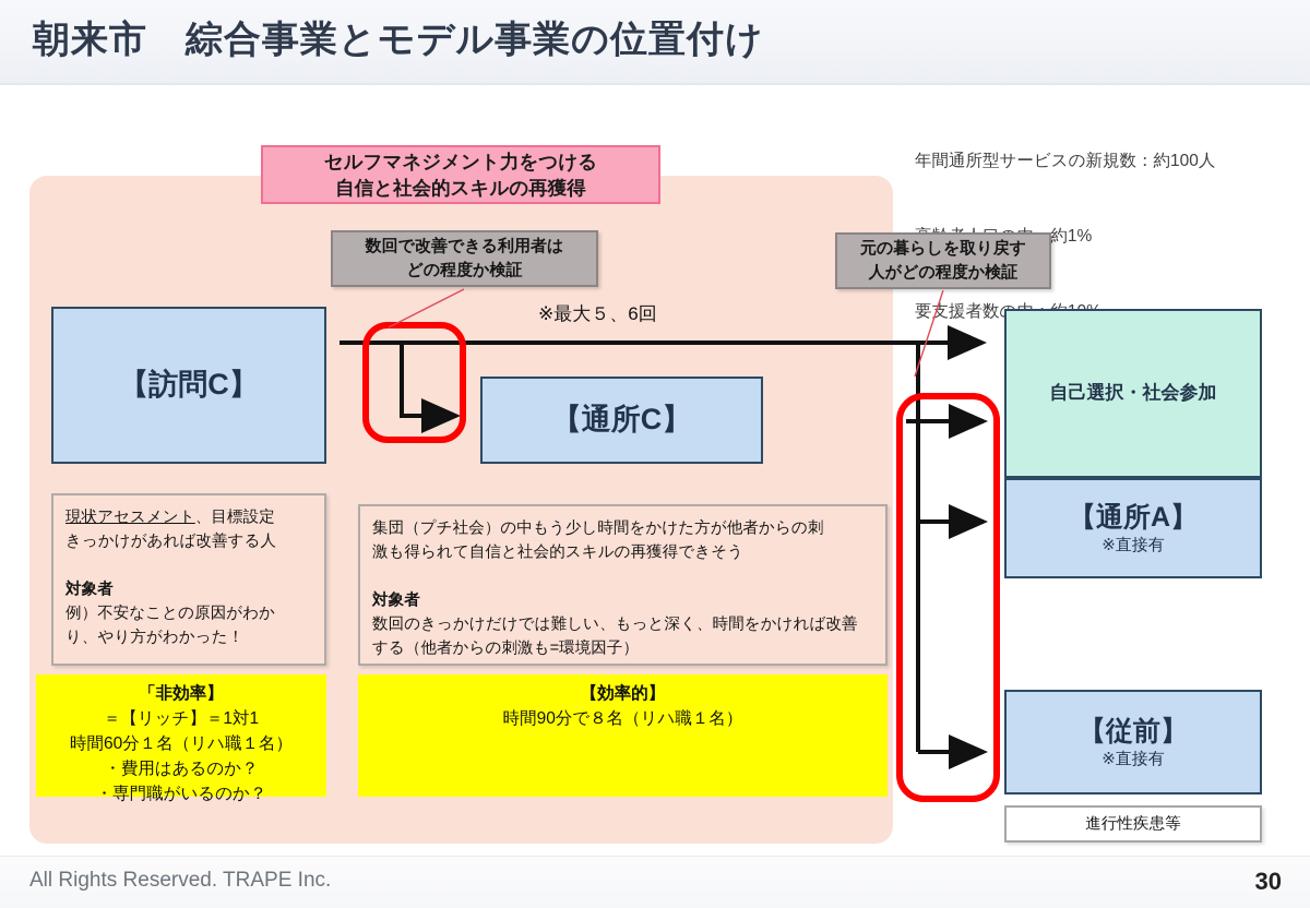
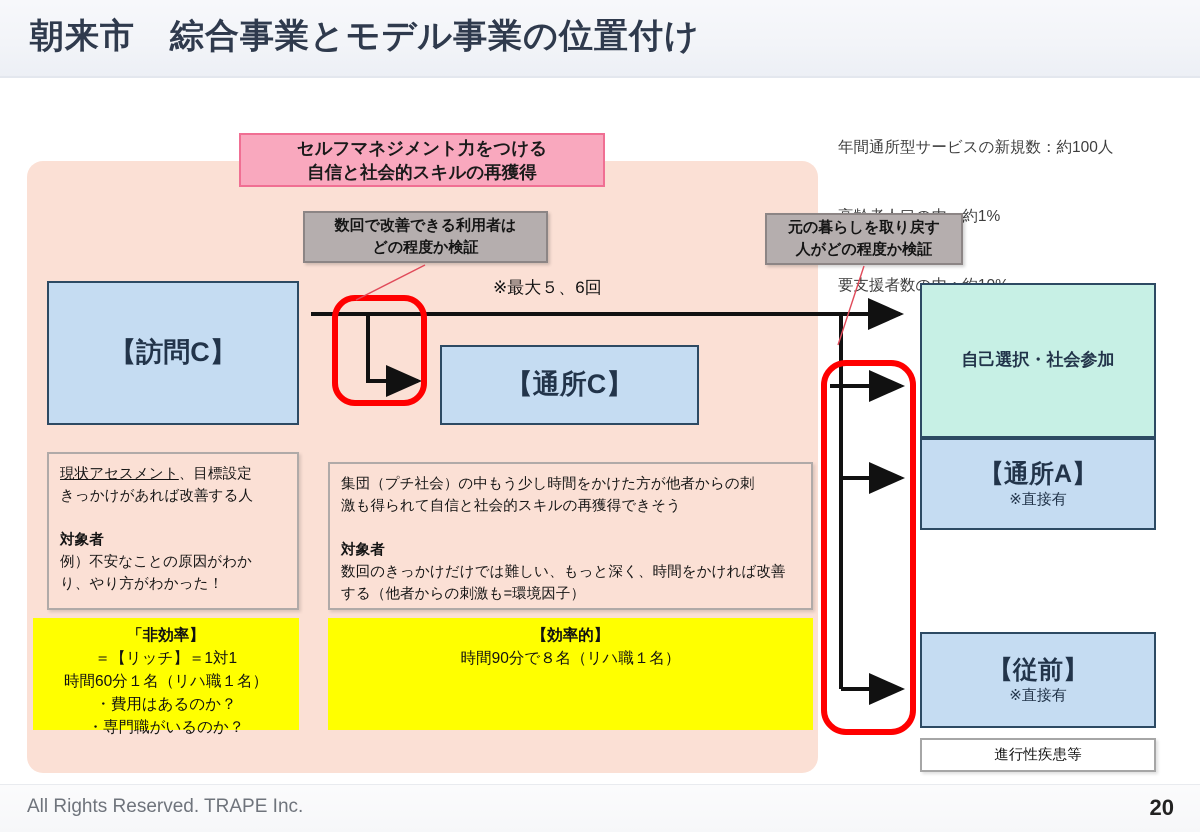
  朝来市 綜合事業とモデル事業の位置付け
  年間通所型サービスの新規数：約100人
  セルフマネジメント力をつける
  自信と社会的スキルの再獲得
  数回で改善できる利用者は
  どの程度か検証
  元の暮らしを取り戻す
  人がどの程度か検証
  【訪問C】
  【通所C】
  ※最大５、6回
  現状アセスメント、目標設定
  きっかけがあれば改善する人
  対象者
  例）不安なことの原因がわか
  り、やり方がわかった！
  集団（プチ社会）の中もう少し時間をかけた方が他者からの刺
  激も得られて自信と社会的スキルの再獲得できそう
  対象者
  数回のきっかけだけでは難しい、もっと深く、時間をかければ改善
  する（他者からの刺激も=環境因子）
  「非効率】
  ＝【リッチ】＝1対1
  時間60分１名（リハ職１名）
  ・費用はあるのか？
  ・専門職がいるのか？
  【効率的】
  時間90分で８名（リハ職１名）
  自己選択・社会参加
  【通所A】
  ※直接有
  【従前】
  ※直接有
  進行性疾患等
  All Rights Reserved. TRAPE Inc.
- 30
+ 20
